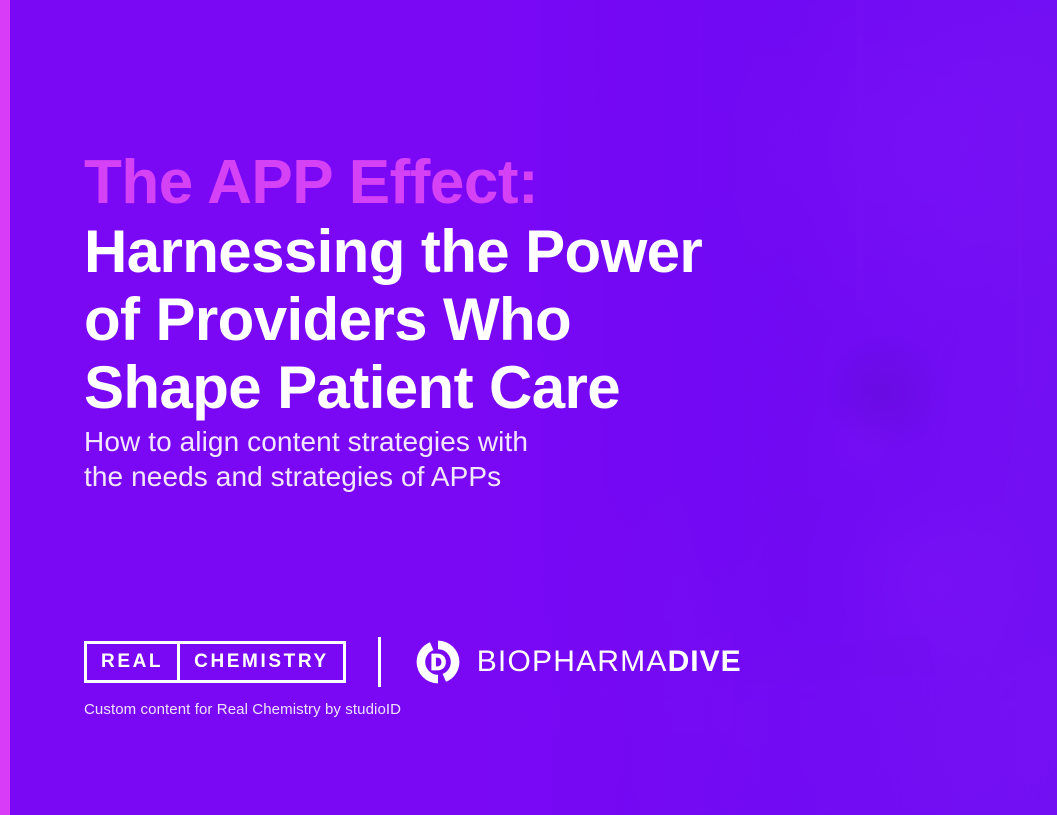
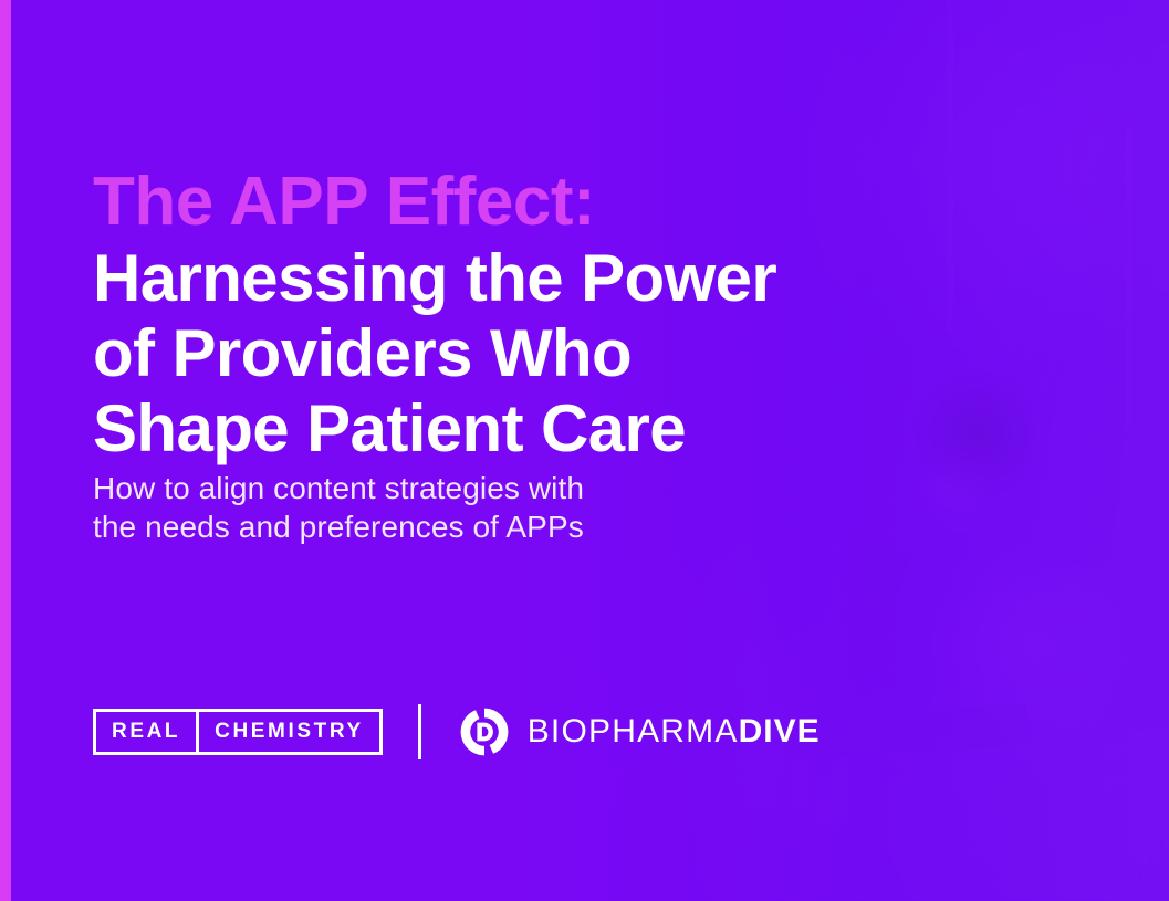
  The APP Effect:
  Harnessing the Power
  of Providers Who
  Shape Patient Care
  How to align content strategies with
- the needs and strategies of APPs
+ the needs and preferences of APPs
  REAL
  CHEMISTRY
  BIOPHARMA
  DIVE
- Custom content for Real Chemistry by studioID
